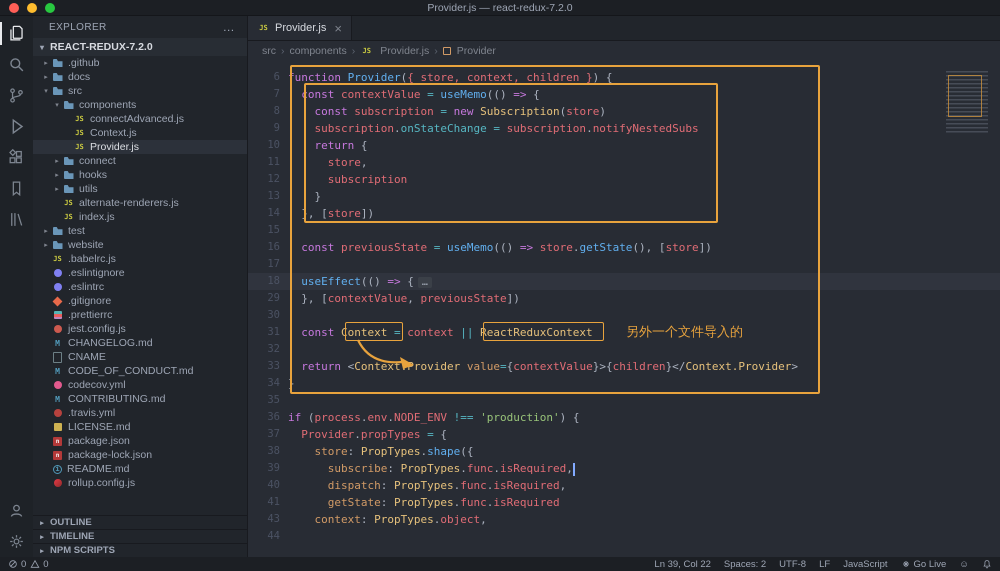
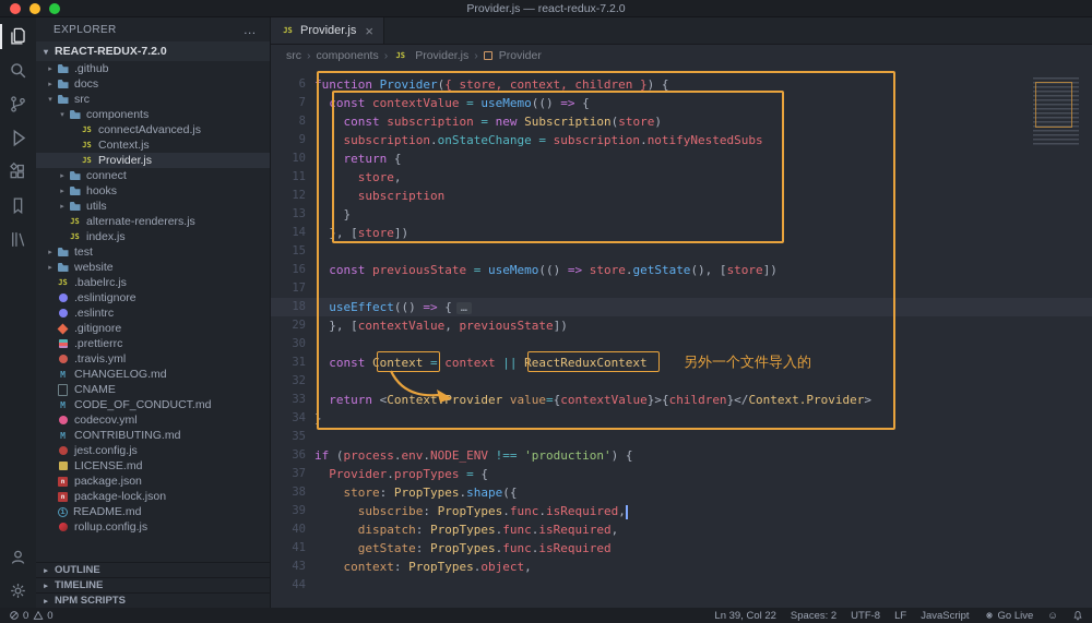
  Provider.js — react-redux-7.2.0
  EXPLORER
  …
  ▾
  REACT-REDUX-7.2.0
  .github
  docs
  src
  components
  JS
  connectAdvanced.js
  JS
  Context.js
  JS
  Provider.js
  connect
  hooks
  utils
  JS
  alternate-renderers.js
  JS
  index.js
  test
  website
  JS
  .babelrc.js
  .eslintignore
  .eslintrc
  .gitignore
  .prettierrc
- jest.config.js
+ .travis.yml
  M
  CHANGELOG.md
  CNAME
  M
  CODE_OF_CONDUCT.md
  codecov.yml
  M
  CONTRIBUTING.md
- .travis.yml
+ jest.config.js
  LICENSE.md
  package.json
  package-lock.json
  i
  README.md
  rollup.config.js
  OUTLINE
  TIMELINE
  NPM SCRIPTS
  JS
  Provider.js
  ×
  src
  ›
  components
  ›
  JS
  Provider.js
  ›
  Provider
  6
  function Provider({ store, context, children }) {
  7
  const contextValue = useMemo(() => {
  8
  const subscription = new Subscription(store)
  9
  subscription.onStateChange = subscription.notifyNestedSubs
  10
  return {
  11
  store,
  12
  subscription
  13
  }
  14
  }, [store])
  15
  16
  const previousState = useMemo(() => store.getState(), [store])
  17
  18
  useEffect(() => { …
  29
  }, [contextValue, previousState])
  30
  31
  const Context = context || ReactReduxContext
  32
  33
  return <ContextProvider value={contextValue}>{children}</Context.Provider>
  34
  }
  35
  36
  if (process.env.NODE_ENV !== 'production') {
  37
  Provider.propTypes = {
  38
  store: PropTypes.shape({
  39
  subscribe: PropTypes.func.isRequired,
  40
  dispatch: PropTypes.func.isRequired,
  41
  getState: PropTypes.func.isRequired
  43
  context: PropTypes.object,
  44
  另外一个文件导入的
  0
  0
  Ln 39, Col 22
  Spaces: 2
  UTF-8
  LF
  JavaScript
  Go Live
  ☺
